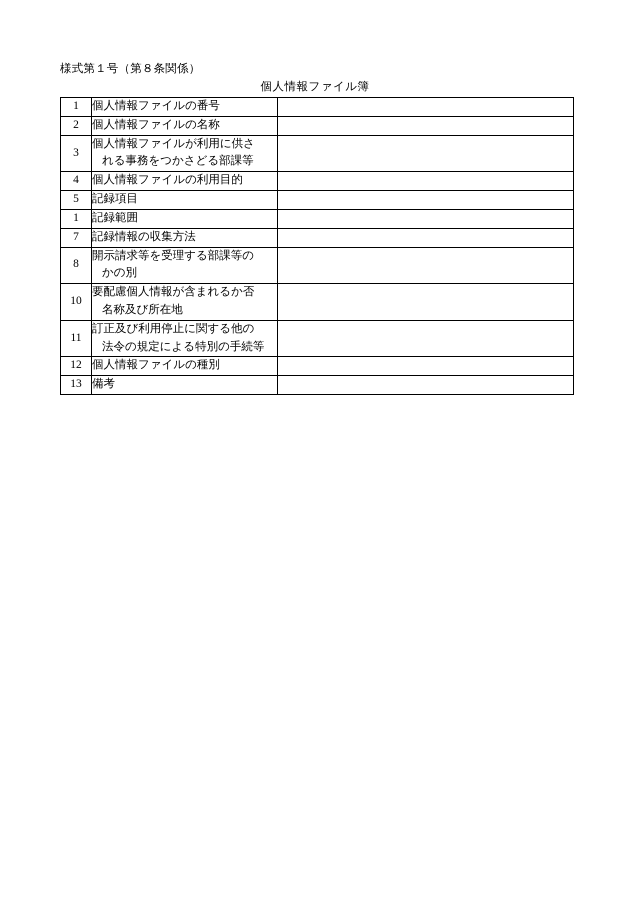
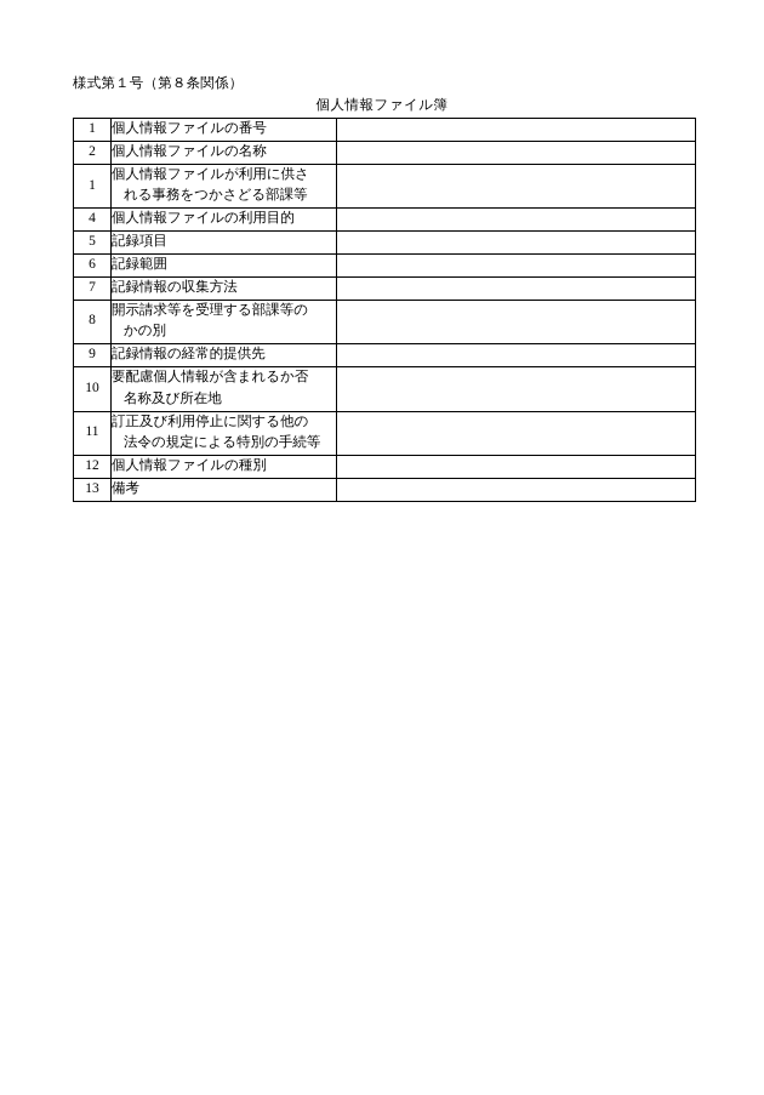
  様式第１号（第８条関係）
  個人情報ファイル簿
  1	個人情報ファイルの番号
  2	個人情報ファイルの名称
- 3	個人情報ファイルが利用に供さ れる事務をつかさどる部課等
+ 1	個人情報ファイルが利用に供さ れる事務をつかさどる部課等
  4	個人情報ファイルの利用目的
  5	記録項目
- 1	記録範囲
+ 6	記録範囲
  7	記録情報の収集方法
  8	開示請求等を受理する部課等の かの別
+ 9	記録情報の経常的提供先
  10	要配慮個人情報が含まれるか否 名称及び所在地
  11	訂正及び利用停止に関する他の 法令の規定による特別の手続等
  12	個人情報ファイルの種別
  13	備考
